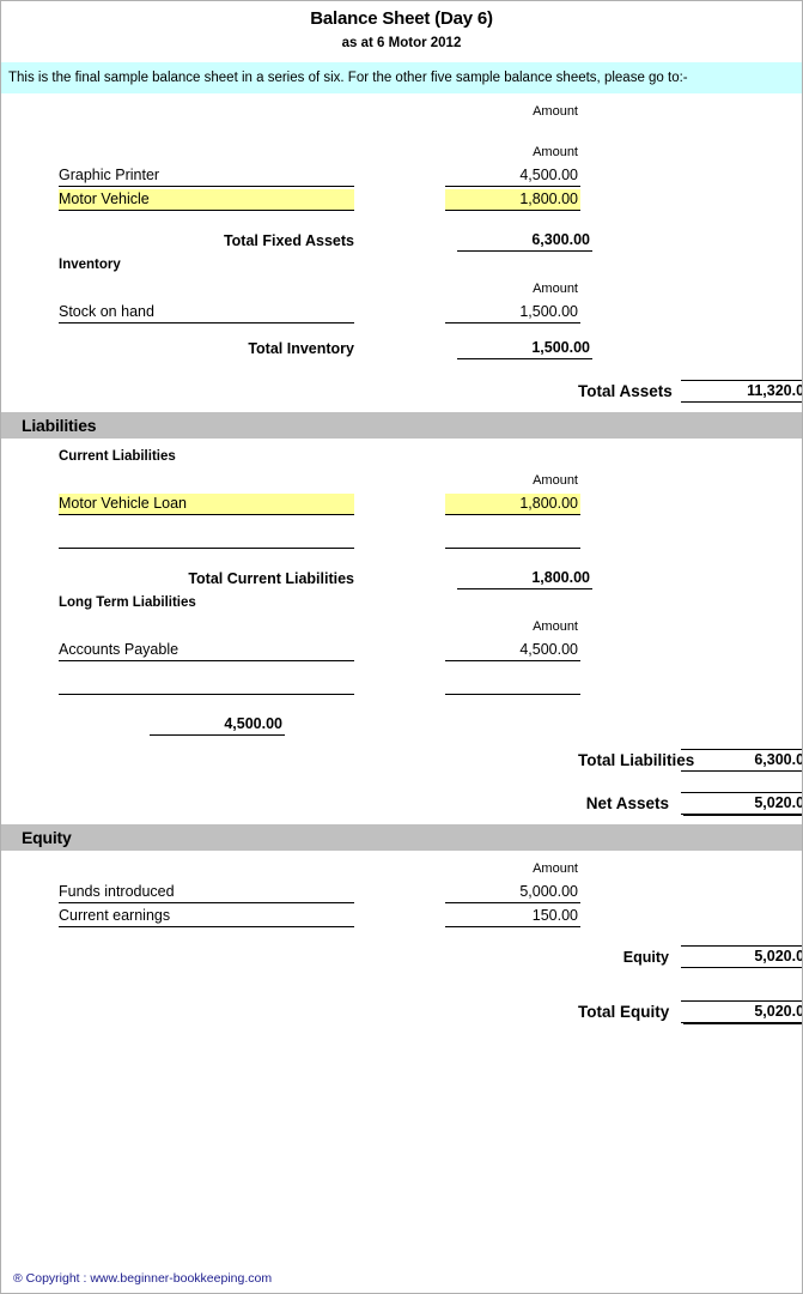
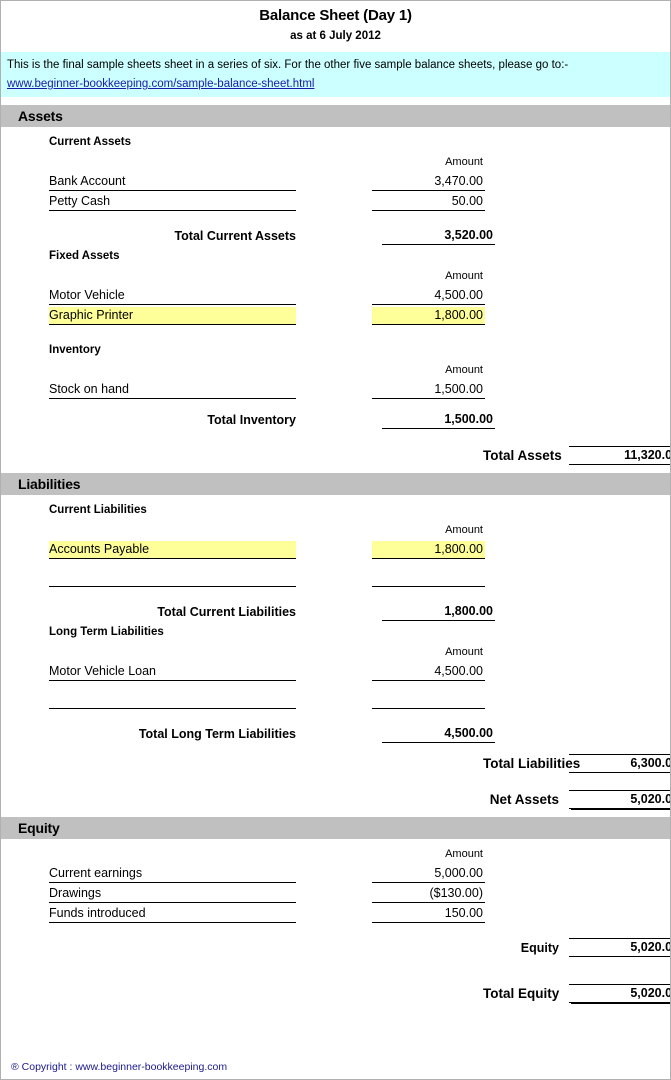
- Balance Sheet (Day 6)
+ Balance Sheet (Day 1)
- as at 6 Motor 2012
+ as at 6 July 2012
- This is the final sample balance sheet in a series of six. For the other five sample balance sheets, please go to:-
+ This is the final sample sheets sheet in a series of six. For the other five sample balance sheets, please go to:-
+ www.beginner-bookkeeping.com/sample-balance-sheet.html
+ Assets
+ Current Assets
  Amount
+ Bank Account
+ 3,470.00
+ Petty Cash
+ 50.00
+ Total Current Assets
+ 3,520.00
+ Fixed Assets
  Amount
- Graphic Printer
+ Motor Vehicle
  4,500.00
- Motor Vehicle
+ Graphic Printer
  1,800.00
- Total Fixed Assets
- 6,300.00
  Inventory
  Amount
  Stock on hand
  1,500.00
  Total Inventory
  1,500.00
  Total Assets
  11,320.0
  Liabilities
  Current Liabilities
  Amount
- Motor Vehicle Loan
+ Accounts Payable
  1,800.00
  Total Current Liabilities
  1,800.00
  Long Term Liabilities
  Amount
- Accounts Payable
+ Motor Vehicle Loan
  4,500.00
+ Total Long Term Liabilities
  4,500.00
  Total Liabilitie
  6,300.0
  Net Assets
  5,020.0
  Equity
  Amount
- Funds introduced
+ Current earnings
  5,000.00
+ Drawings
+ ($130.00)
- Current earnings
+ Funds introduced
  150.00
  Equity
  5,020.0
  Total Equity
  5,020.0
  ® Copyright : www.beginner-bookkeeping.com
